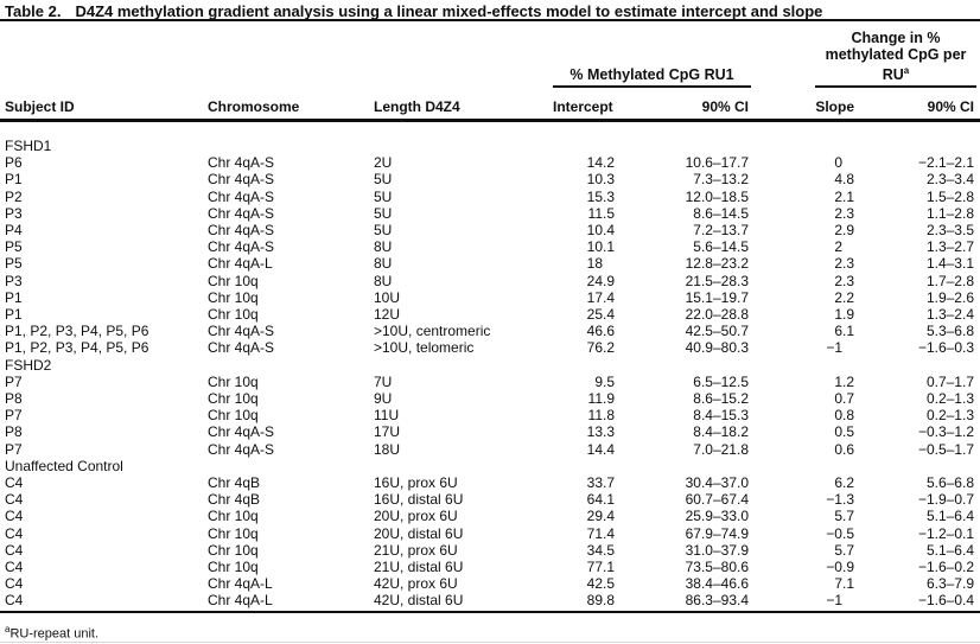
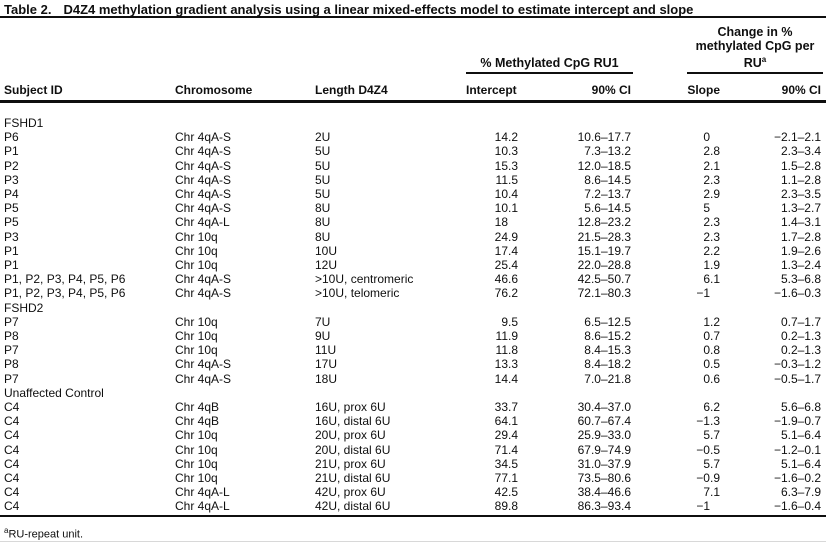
  Table 2. D4Z4 methylation gradient analysis using a linear mixed-effects model to estimate intercept and slope
  	% Methylated CpG RU1	Change in % methylated CpG per RUa
  Subject ID	Chromosome	Length D4Z4	Intercept	90% CI	Slope	90% CI
  FSHD1
  P6	Chr 4qA-S	2U	14.2	10.6–17.7	0	−2.1–2.1
- P1	Chr 4qA-S	5U	10.3	7.3–13.2	4.8	2.3–3.4
+ P1	Chr 4qA-S	5U	10.3	7.3–13.2	2.8	2.3–3.4
  P2	Chr 4qA-S	5U	15.3	12.0–18.5	2.1	1.5–2.8
  P3	Chr 4qA-S	5U	11.5	8.6–14.5	2.3	1.1–2.8
  P4	Chr 4qA-S	5U	10.4	7.2–13.7	2.9	2.3–3.5
- P5	Chr 4qA-S	8U	10.1	5.6–14.5	2	1.3–2.7
+ P5	Chr 4qA-S	8U	10.1	5.6–14.5	5	1.3–2.7
  P5	Chr 4qA-L	8U	18	12.8–23.2	2.3	1.4–3.1
  P3	Chr 10q	8U	24.9	21.5–28.3	2.3	1.7–2.8
  P1	Chr 10q	10U	17.4	15.1–19.7	2.2	1.9–2.6
  P1	Chr 10q	12U	25.4	22.0–28.8	1.9	1.3–2.4
  P1, P2, P3, P4, P5, P6	Chr 4qA-S	>10U, centromeric	46.6	42.5–50.7	6.1	5.3–6.8
- P1, P2, P3, P4, P5, P6	Chr 4qA-S	>10U, telomeric	76.2	40.9–80.3	−1	−1.6–0.3
+ P1, P2, P3, P4, P5, P6	Chr 4qA-S	>10U, telomeric	76.2	72.1–80.3	−1	−1.6–0.3
  FSHD2
  P7	Chr 10q	7U	9.5	6.5–12.5	1.2	0.7–1.7
  P8	Chr 10q	9U	11.9	8.6–15.2	0.7	0.2–1.3
  P7	Chr 10q	11U	11.8	8.4–15.3	0.8	0.2–1.3
  P8	Chr 4qA-S	17U	13.3	8.4–18.2	0.5	−0.3–1.2
  P7	Chr 4qA-S	18U	14.4	7.0–21.8	0.6	−0.5–1.7
  Unaffected Control
  C4	Chr 4qB	16U, prox 6U	33.7	30.4–37.0	6.2	5.6–6.8
  C4	Chr 4qB	16U, distal 6U	64.1	60.7–67.4	−1.3	−1.9–0.7
  C4	Chr 10q	20U, prox 6U	29.4	25.9–33.0	5.7	5.1–6.4
  C4	Chr 10q	20U, distal 6U	71.4	67.9–74.9	−0.5	−1.2–0.1
  C4	Chr 10q	21U, prox 6U	34.5	31.0–37.9	5.7	5.1–6.4
  C4	Chr 10q	21U, distal 6U	77.1	73.5–80.6	−0.9	−1.6–0.2
  C4	Chr 4qA-L	42U, prox 6U	42.5	38.4–46.6	7.1	6.3–7.9
  C4	Chr 4qA-L	42U, distal 6U	89.8	86.3–93.4	−1	−1.6–0.4
  aRU-repeat unit.
